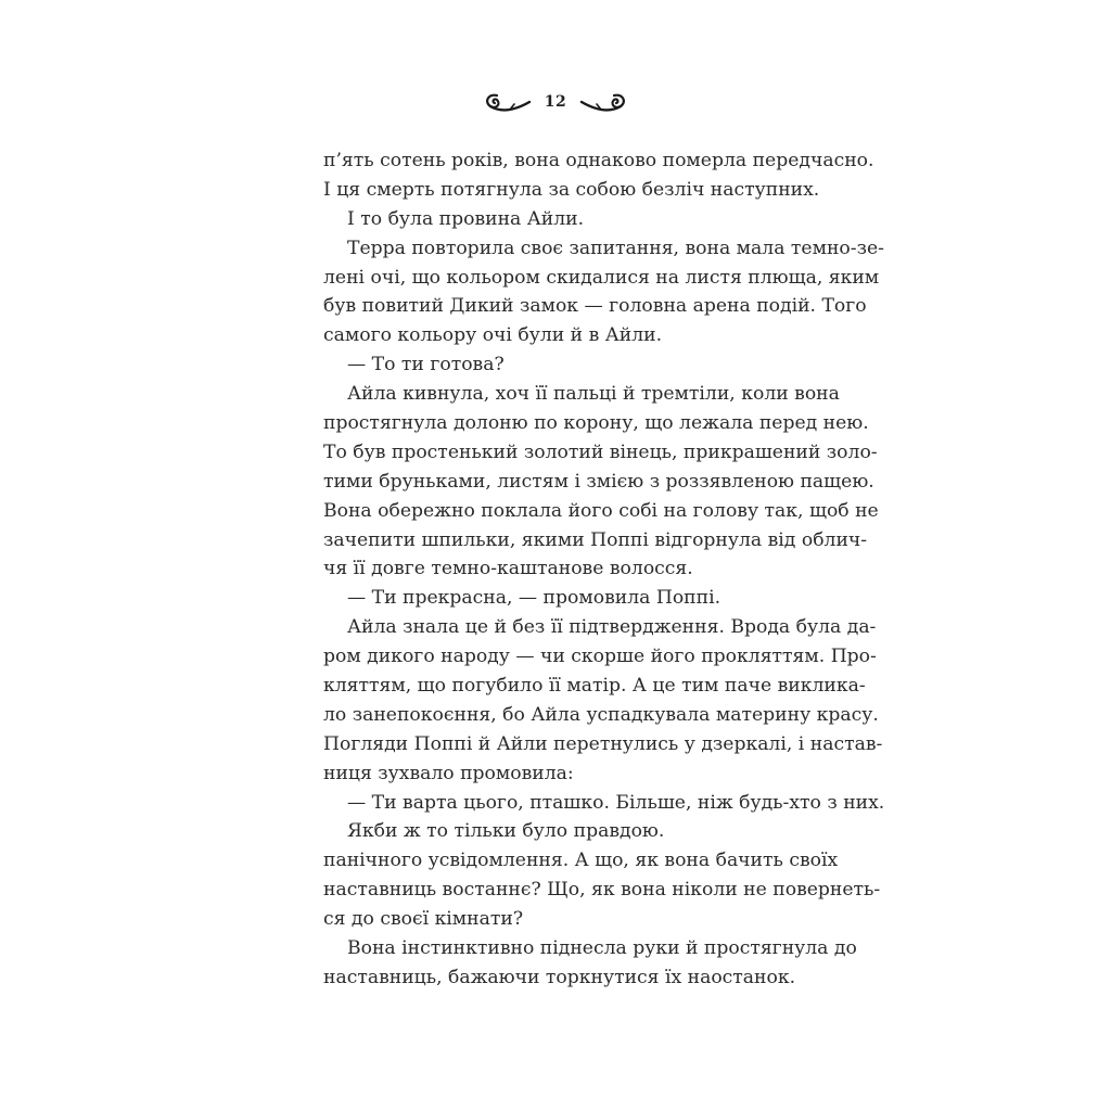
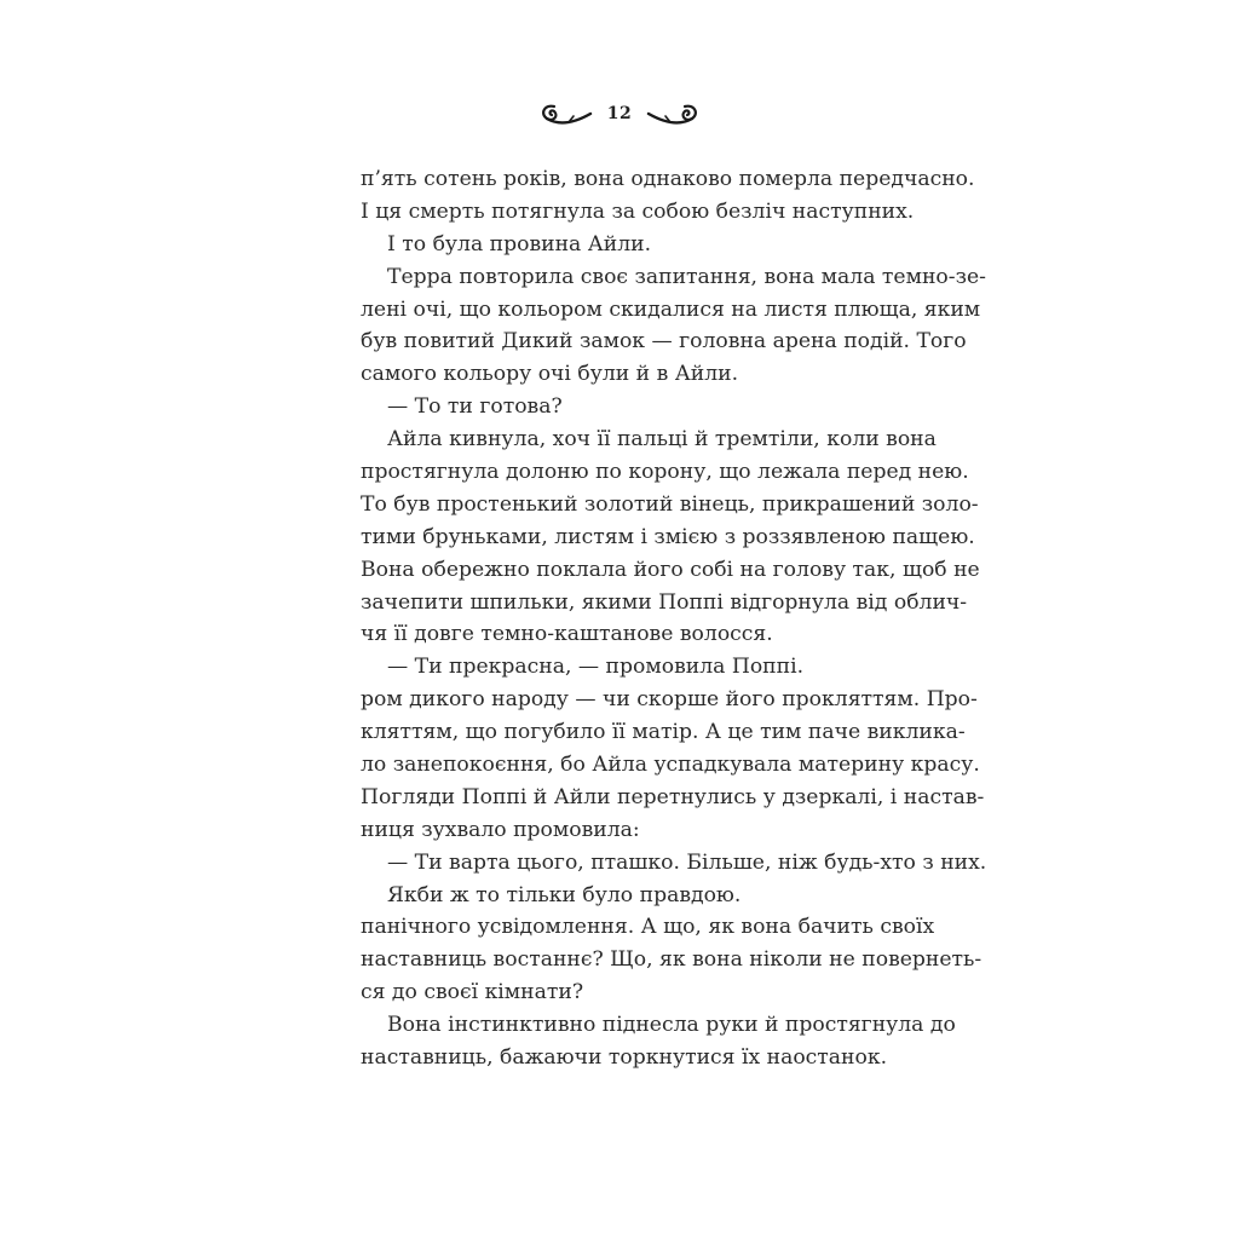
  12
  п’ять сотень років, вона однаково померла передчасно.
  І ця смерть потягнула за собою безліч наступних.
  І то була провина Айли.
  Терра повторила своє запитання, вона мала темно-зе-
  лені очі, що кольором скидалися на листя плюща, яким
  був повитий Дикий замок — головна арена подій. Того
  самого кольору очі були й в Айли.
  — То ти готова?
  Айла кивнула, хоч її пальці й тремтіли, коли вона
  простягнула долоню по корону, що лежала перед нею.
  То був простенький золотий вінець, прикрашений золо-
  тими бруньками, листям і змією з роззявленою пащею.
  Вона обережно поклала його собі на голову так, щоб не
  зачепити шпильки, якими Поппі відгорнула від облич-
  чя її довге темно-каштанове волосся.
  — Ти прекрасна, — промовила Поппі.
- Айла знала це й без її підтвердження. Врода була да-
  ром дикого народу — чи скорше його прокляттям. Про-
  кляттям, що погубило її матір. А це тим паче виклика-
  ло занепокоєння, бо Айла успадкувала материну красу.
  Погляди Поппі й Айли перетнулись у дзеркалі, і настав-
  ниця зухвало промовила:
  — Ти варта цього, пташко. Більше, ніж будь-хто з них.
  Якби ж то тільки було правдою.
  панічного усвідомлення. А що, як вона бачить своїх
  наставниць востаннє? Що, як вона ніколи не повернеть-
  ся до своєї кімнати?
  Вона інстинктивно піднесла руки й простягнула до
  наставниць, бажаючи торкнутися їх наостанок.
